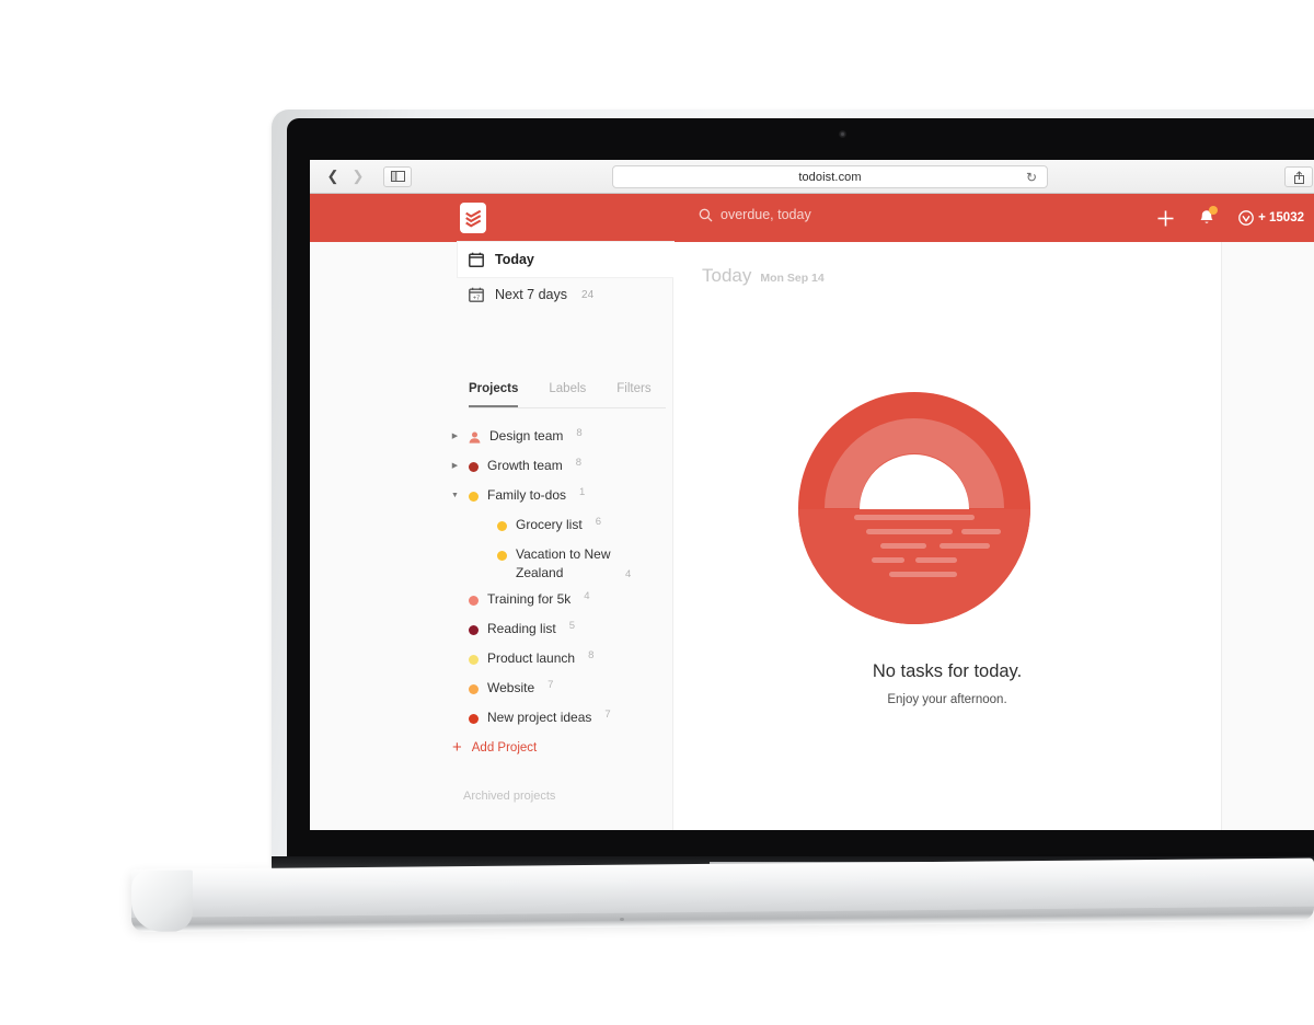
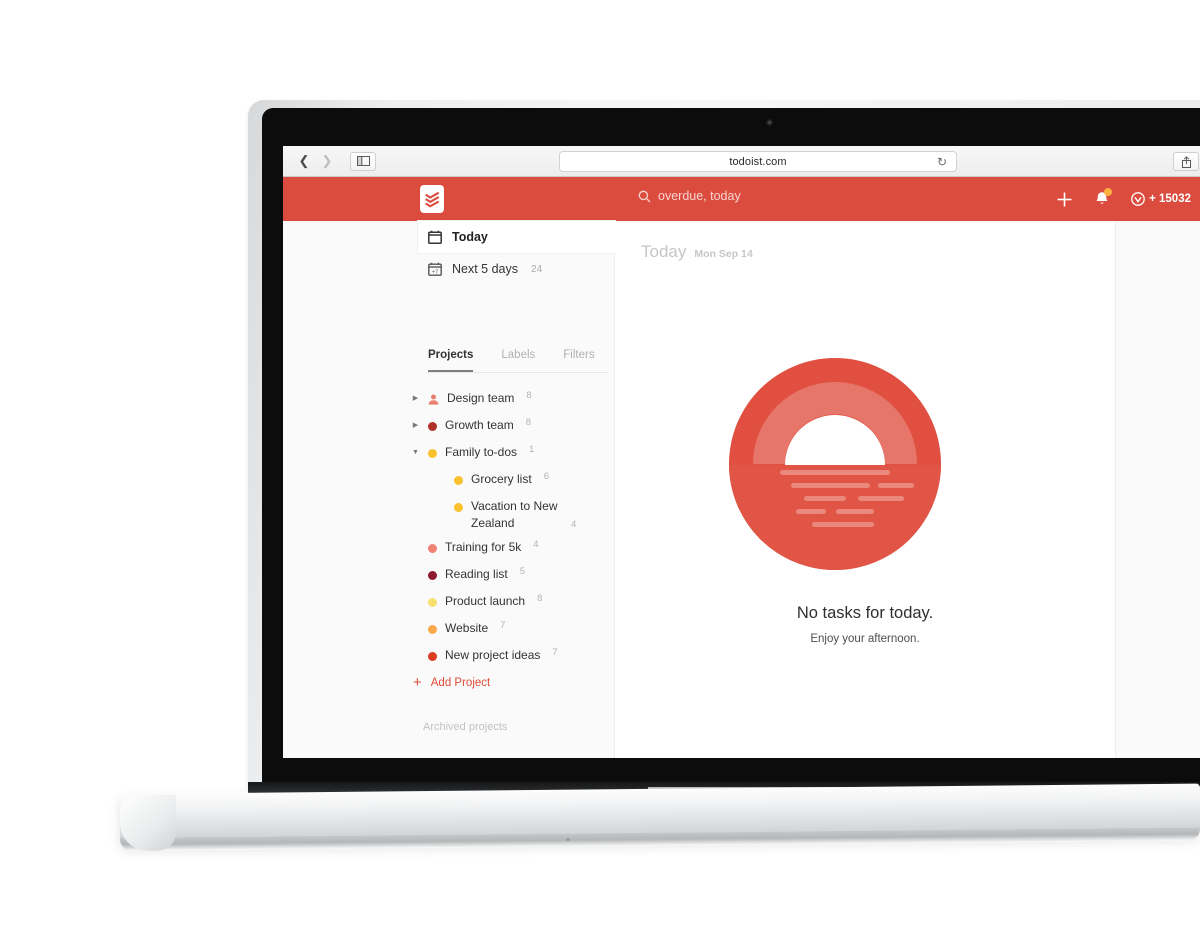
  ❮
  ❯
  todoist.com
  ↻
  overdue, today
  + 15032
  Today
- Next 7 days
+ Next 5 days
  24
  Projects
  Labels
  Filters
  Design team
  8
  Growth team
  8
  Family to-dos
  1
  Grocery list
  6
  Vacation to New Zealand
  4
  Training for 5k
  4
  Reading list
  5
  Product launch
  8
  Website
  7
  New project ideas
  7
  +
  Add Project
  Archived projects
  Today
  Mon Sep 14
  No tasks for today.
  Enjoy your afternoon.
